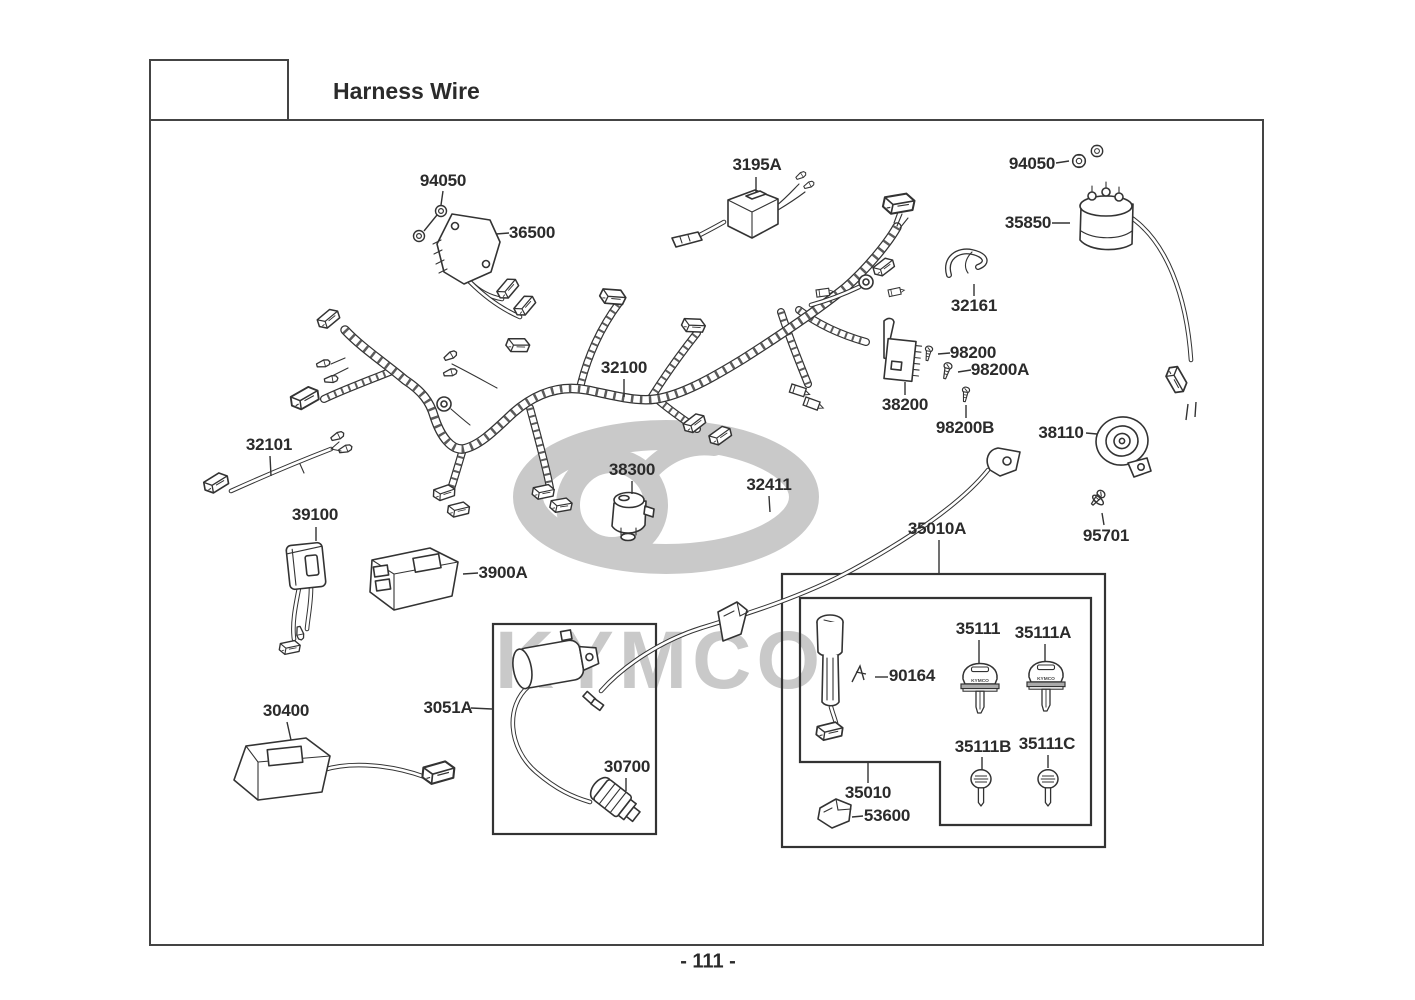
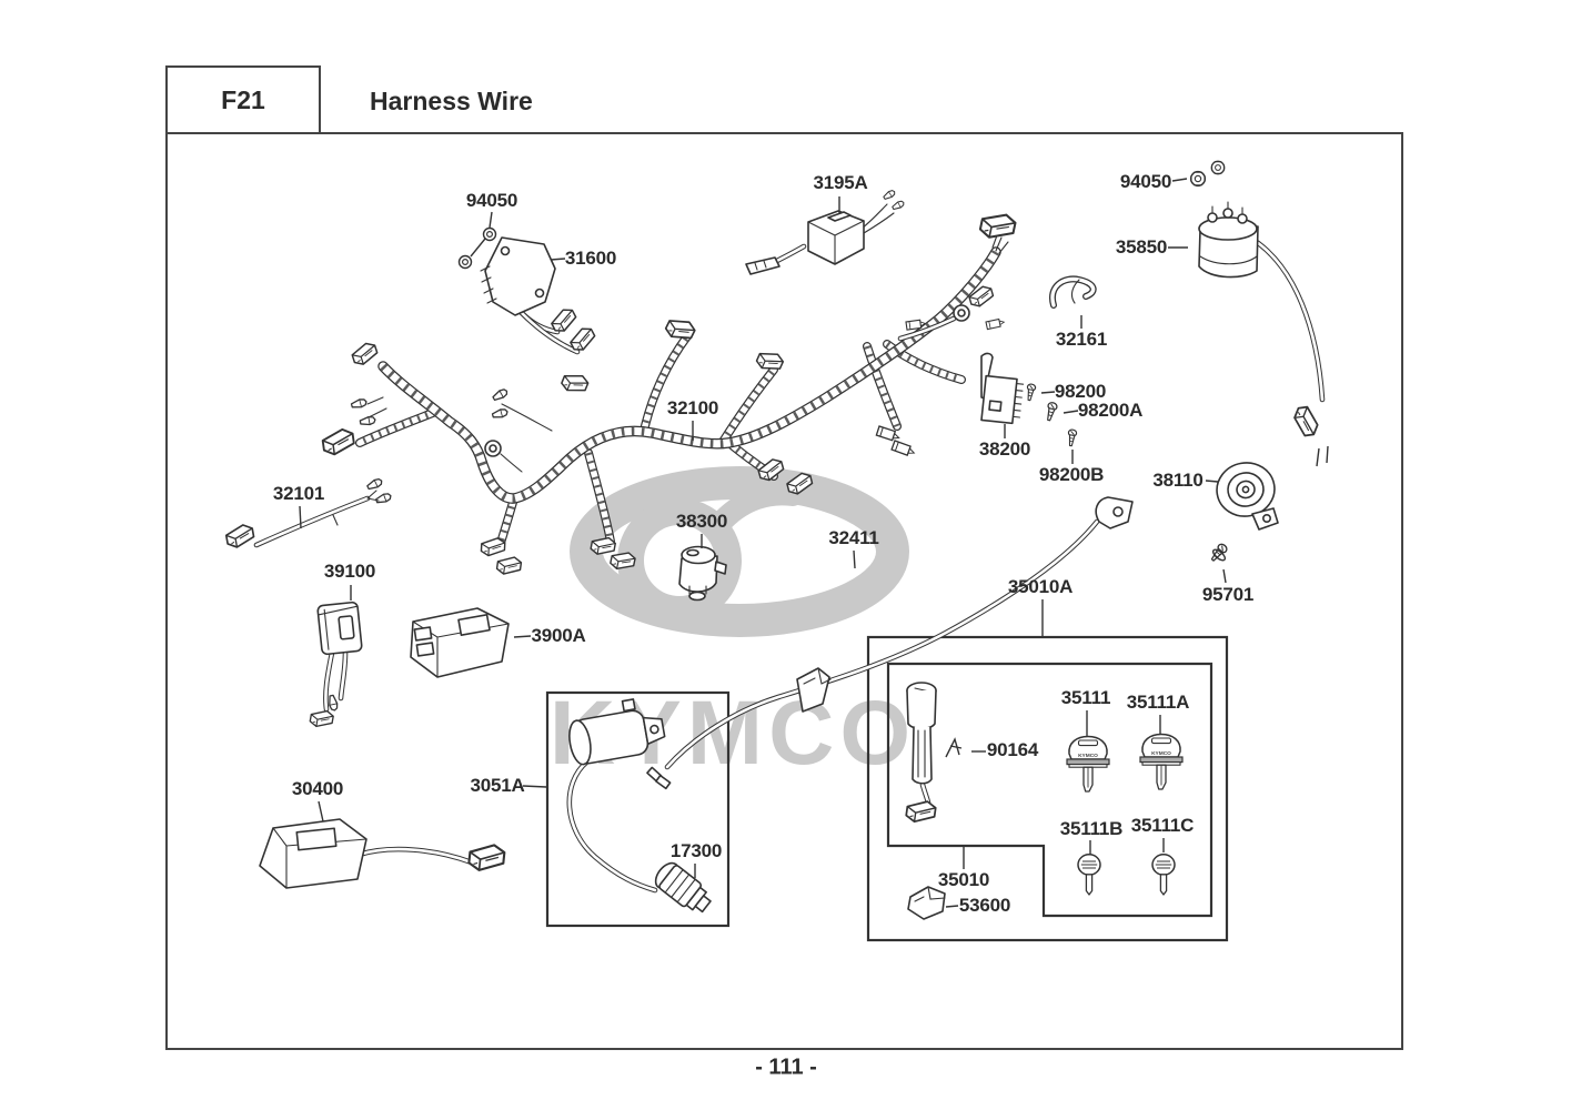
+ F21
  Harness Wire
  94050
- 36500
+ 31600
  3195A
  94050
  35850
  32161
  32100
  98200
  98200A
  38200
  98200B
  38110
  32101
  38300
  32411
  35010A
  95701
  39100
  3900A
  35111
  35111A
  90164
  30400
  3051A
- 30700
+ 17300
  35111B
  35111C
  35010
  53600
  - 111 -
